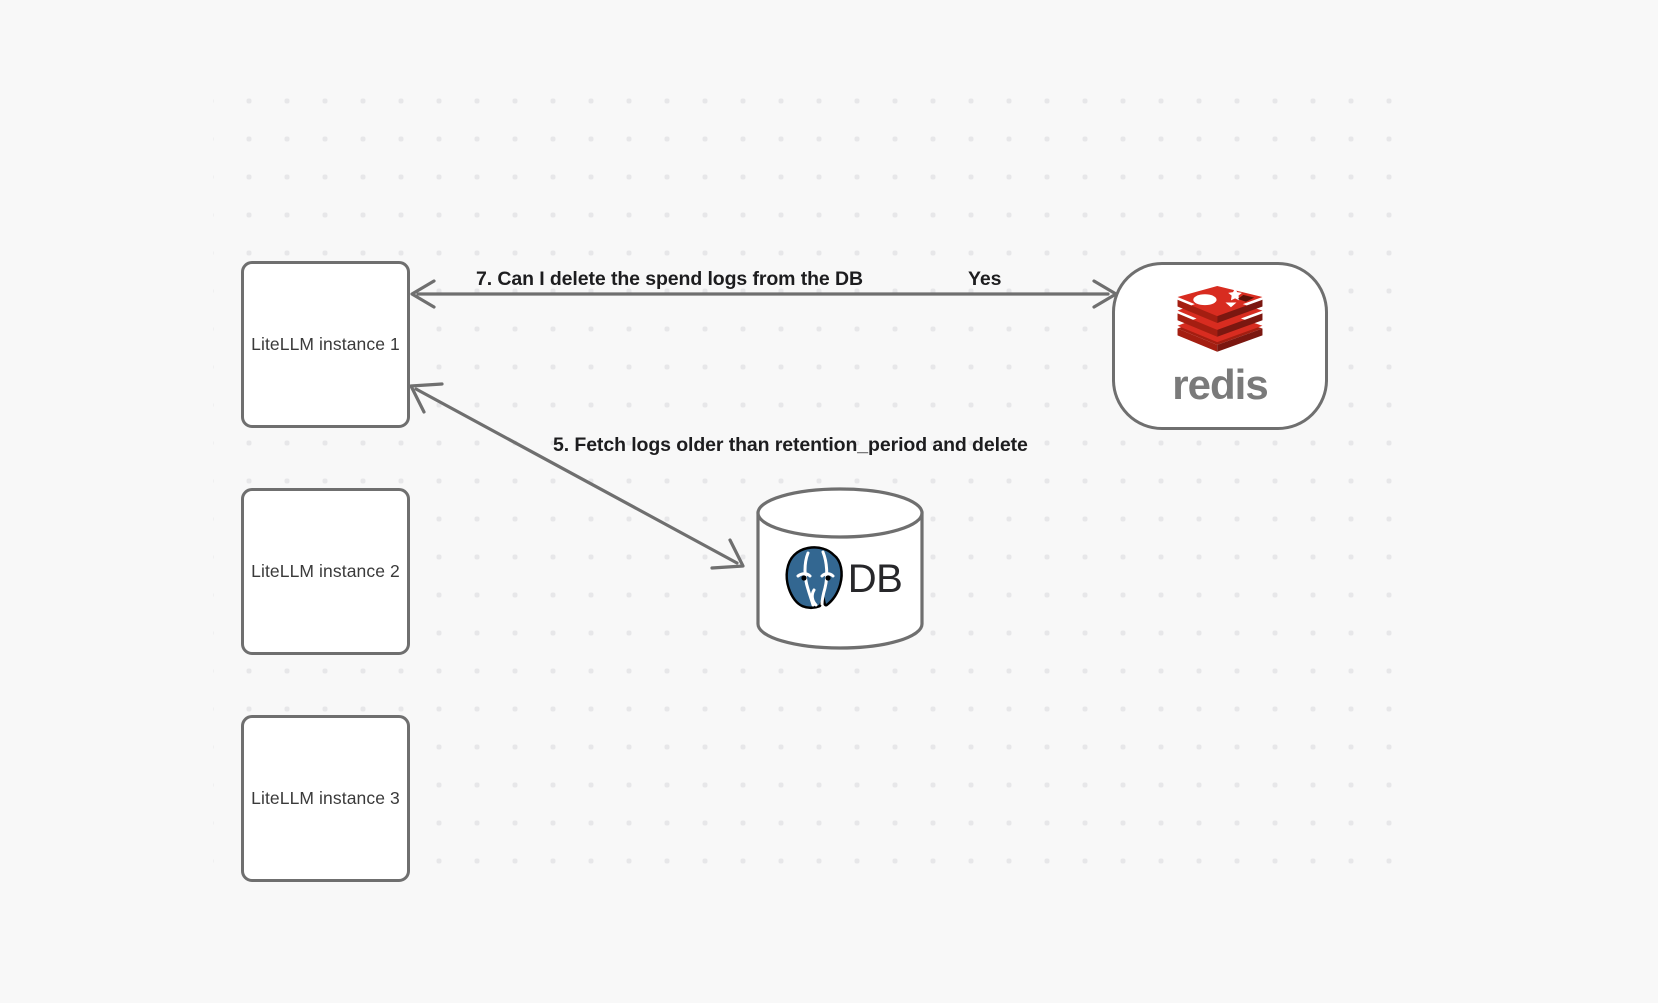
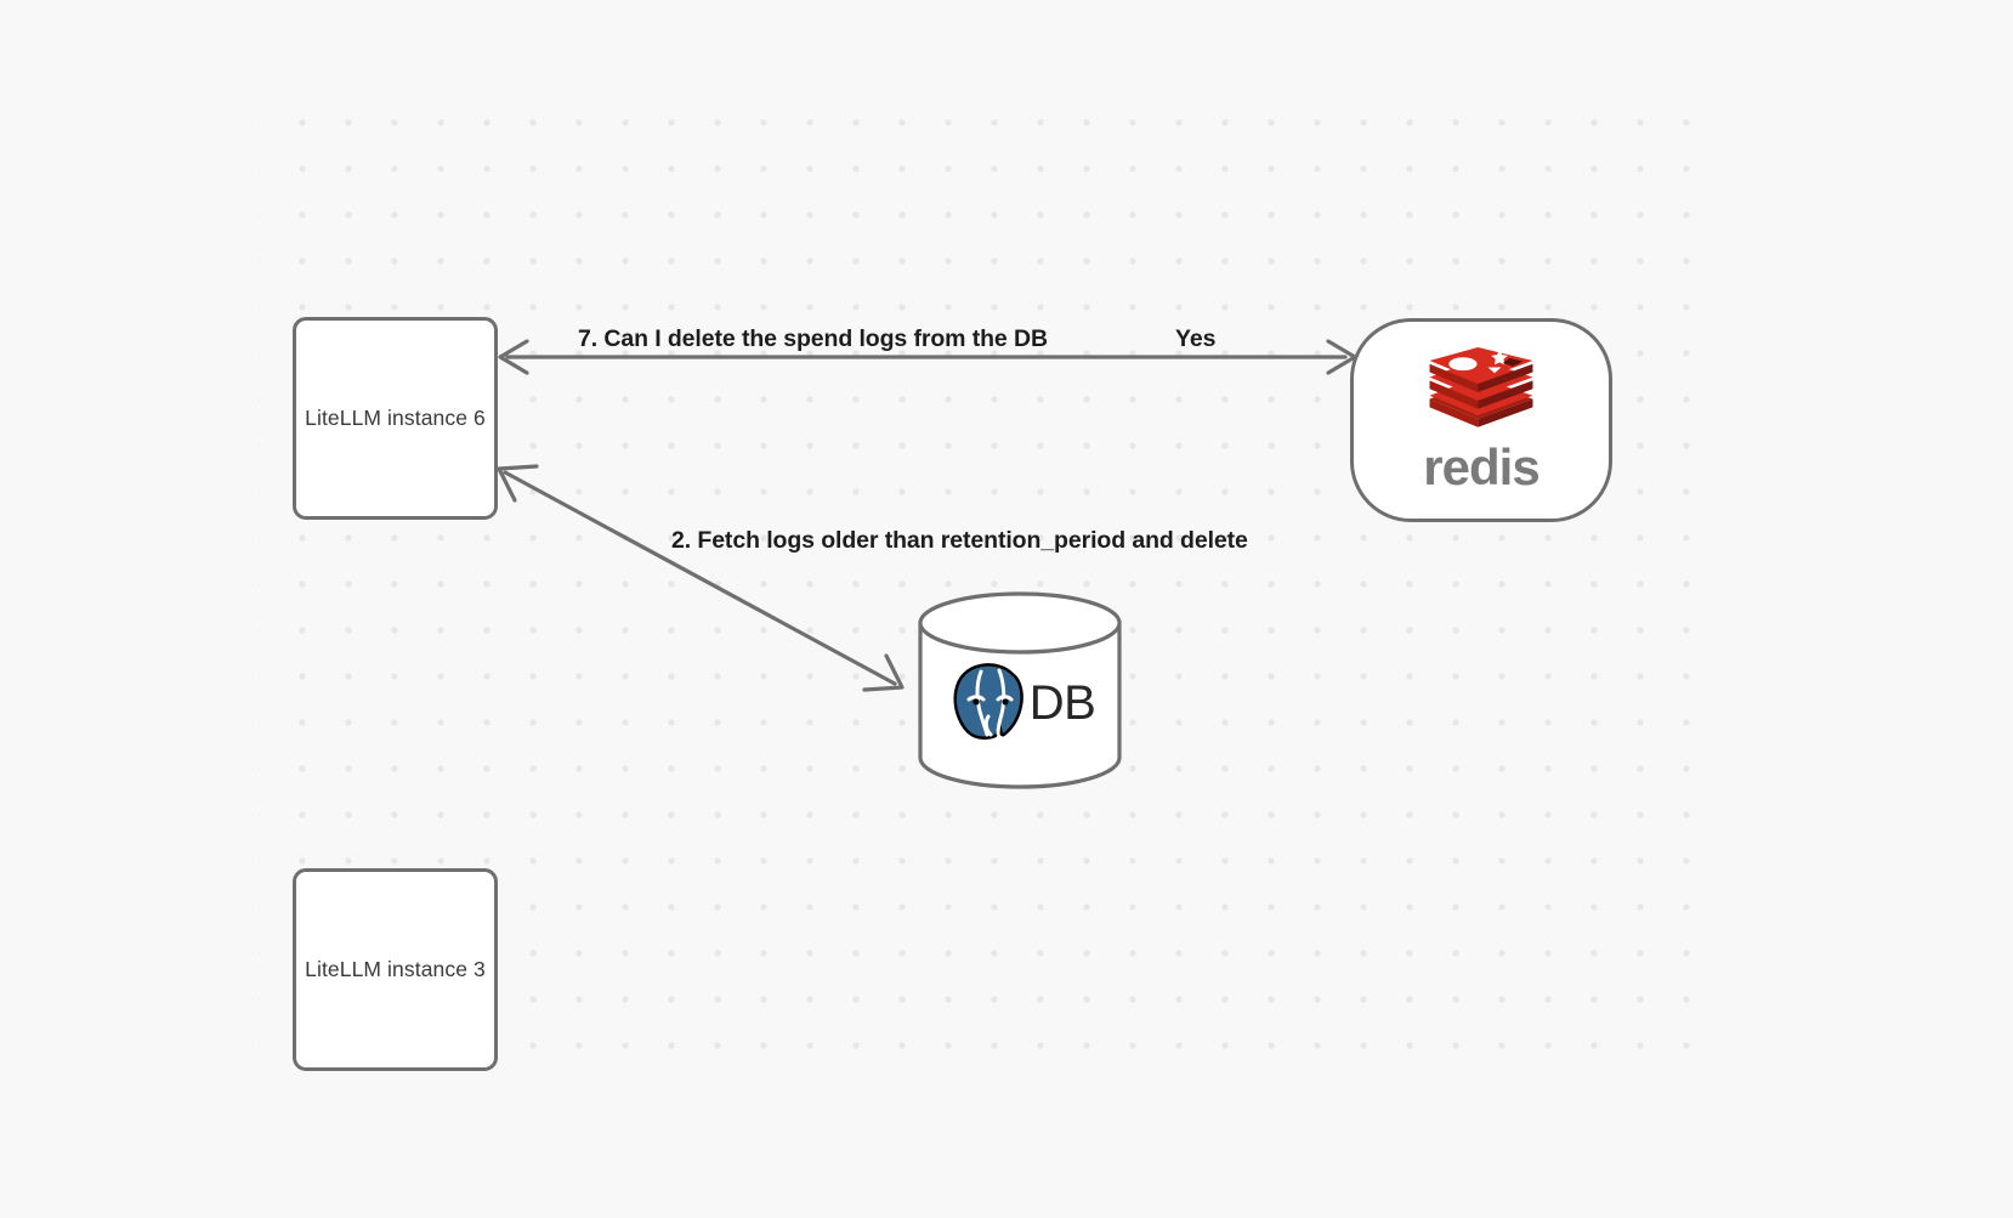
  7. Can I delete the spend logs from the DB
  Yes
- 5. Fetch logs older than retention_period and delete
+ 2. Fetch logs older than retention_period and delete
- LiteLLM instance 1
+ LiteLLM instance 6
- LiteLLM instance 2
  LiteLLM instance 3
  redis
  DB
